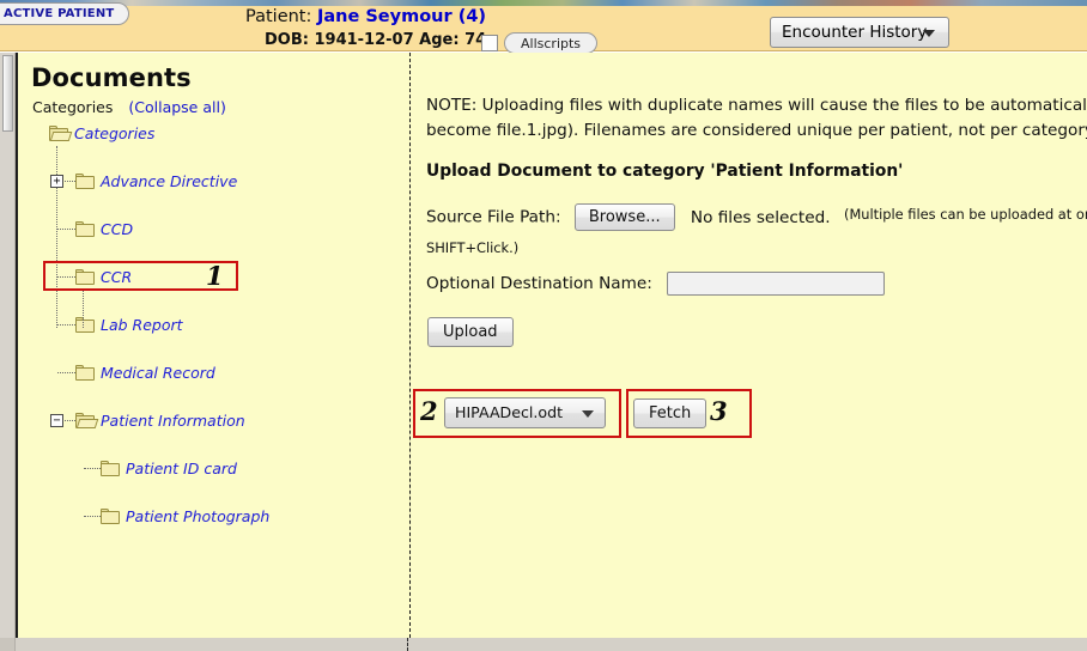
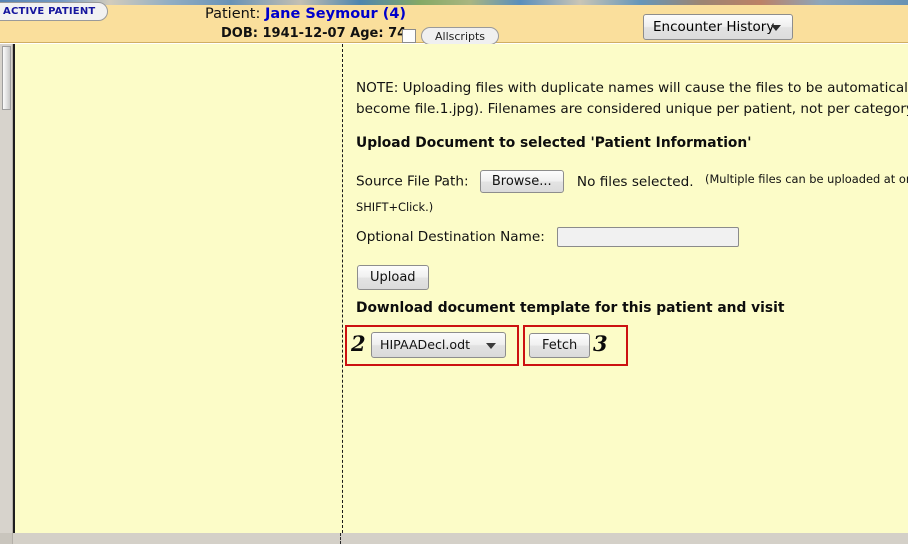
  ACTIVE PATIENT
  Patient: Jane Seymour (4)
  DOB: 1941-12-07 Age: 7
  Allscripts
  Encounter History
- Documents
- Categories (Collapse all)
- Categories
- +
- Advance Directive
- CCD
- CCR
- Lab Report
- Medical Record
- −
- Patient Information
- Patient ID card
- Patient Photograph
- 1
  NOTE: Uploading files with duplicate names will cause the files to be automatical
  become file.1.jpg). Filenames are considered unique per patient, not per categor
- Upload Document to category 'Patient Information'
+ Upload Document to selected 'Patient Information'
  Source File Path: Browse... No files selected.
  (Multiple files can be uploaded at o
  SHIFT+Click.)
  Optional Destination Name:
  Upload
+ Download document template for this patient and visit
  HIPAADecl.odt
  Fetch
  2
  3
